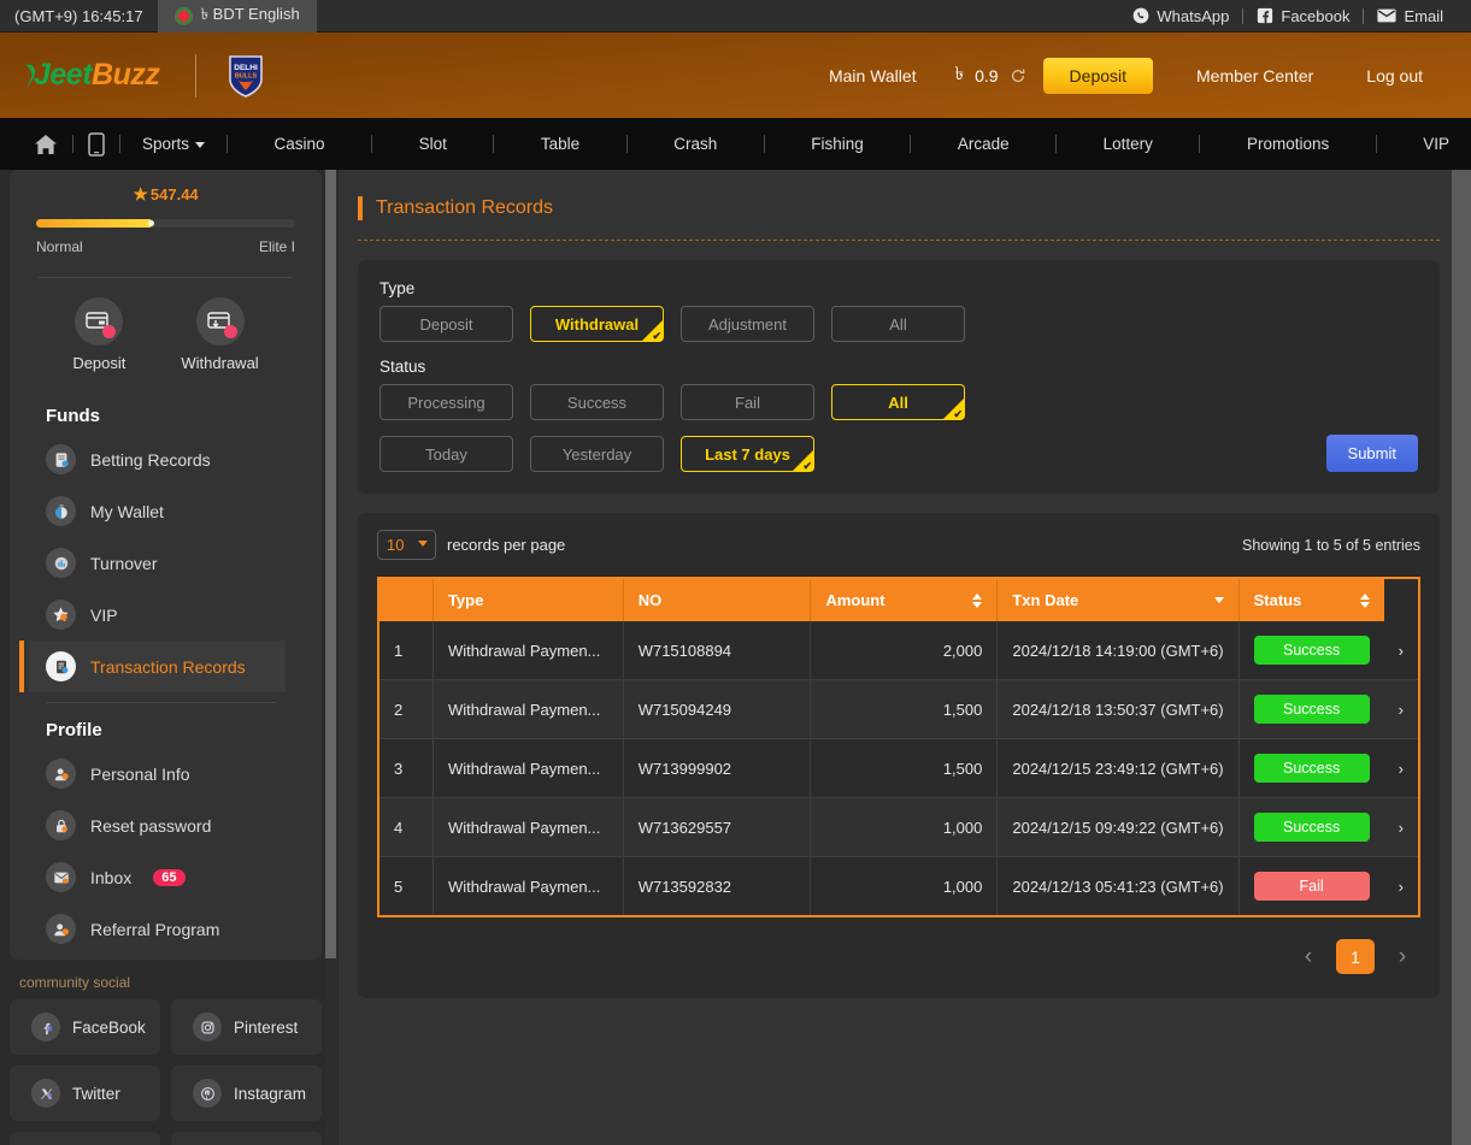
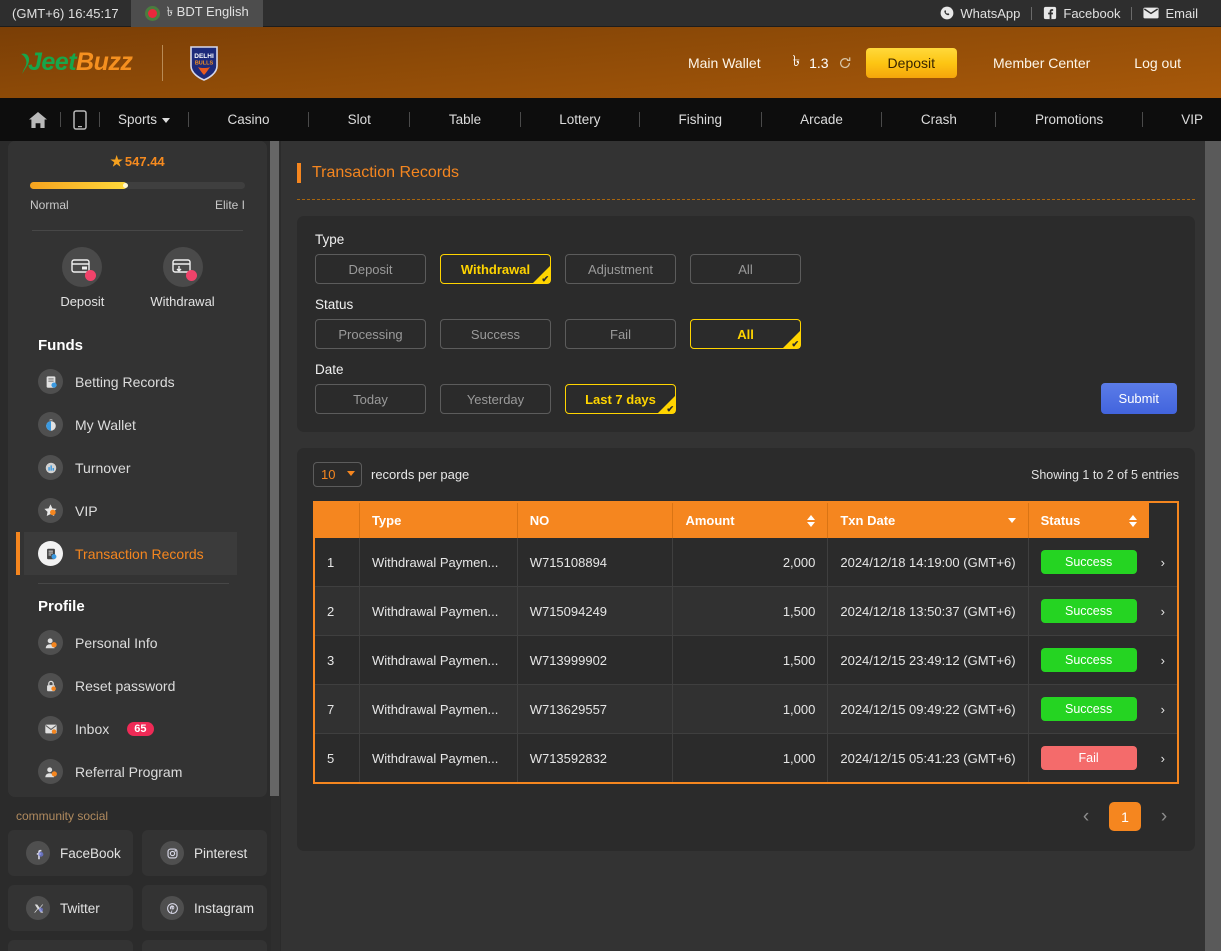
- (GMT+9) 16:45:17
+ (GMT+6) 16:45:17
  ৳ BDT English
  WhatsApp
  Facebook
  Email
  Jeet
  Buzz
  Main Wallet
  ৳
- 0.9
+ 1.3
  Deposit
  Member Center
  Log out
  Sports
  Casino
  Slot
  Table
- Crash
+ Lottery
  Fishing
  Arcade
- Lottery
+ Crash
  Promotions
  VIP
  ★ 547.44
  Normal
  Elite I
  Deposit
  Withdrawal
  Funds
  Betting Records
  My Wallet
  Turnover
  VIP
  Transaction Records
  Profile
  Personal Info
  Reset password
  Inbox
  65
  Referral Program
  community social
  FaceBook
  Pinterest
  Twitter
  Instagram
  Transaction Records
  Type
  Deposit
  Withdrawal
  ✔
  Adjustment
  All
  Status
  Processing
  Success
  Fail
  All
  ✔
+ Date
  Today
  Yesterday
  Last 7 days
  ✔
  Submit
  10
  records per page
- Showing 1 to 5 of 5 entries
+ Showing 1 to 2 of 5 entries
  	Type	NO	Amount	Txn Date	Status
  1	Withdrawal Paymen...	W715108894	2,000	2024/12/18 14:19:00 (GMT+6)	Success	›
  2	Withdrawal Paymen...	W715094249	1,500	2024/12/18 13:50:37 (GMT+6)	Success	›
  3	Withdrawal Paymen...	W713999902	1,500	2024/12/15 23:49:12 (GMT+6)	Success	›
- 4	Withdrawal Paymen...	W713629557	1,000	2024/12/15 09:49:22 (GMT+6)	Success	›
+ 7	Withdrawal Paymen...	W713629557	1,000	2024/12/15 09:49:22 (GMT+6)	Success	›
- 5	Withdrawal Paymen...	W713592832	1,000	2024/12/13 05:41:23 (GMT+6)	Fail	›
+ 5	Withdrawal Paymen...	W713592832	1,000	2024/12/15 05:41:23 (GMT+6)	Fail	›
  ‹
  1
  ›
